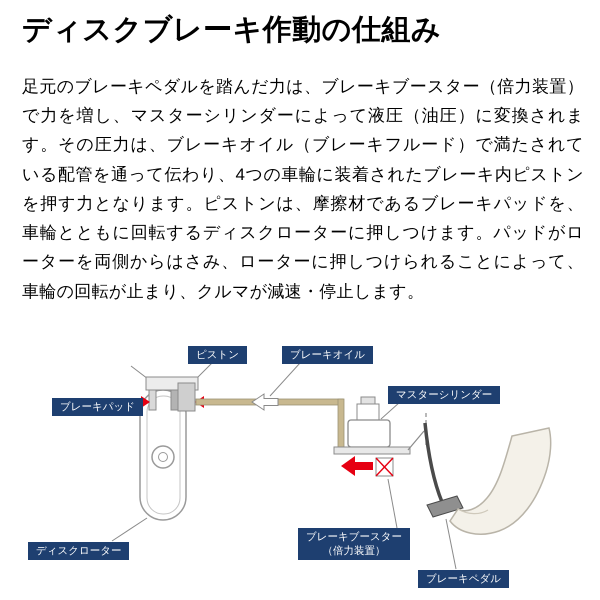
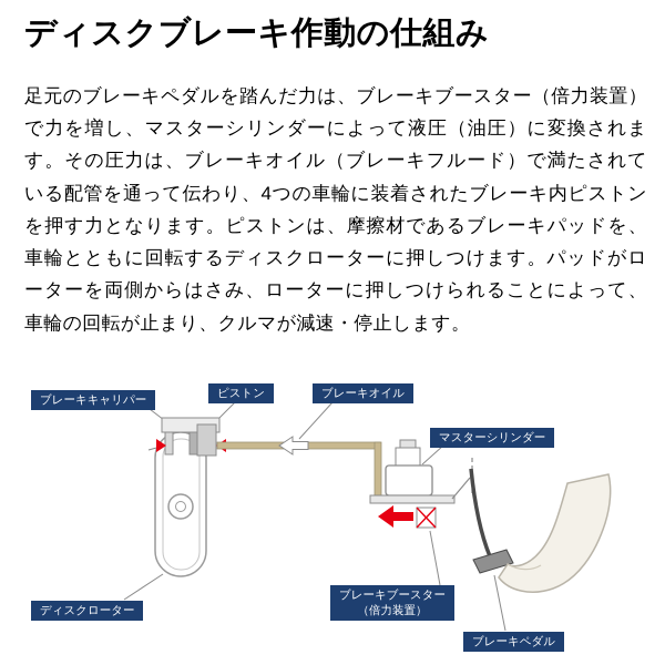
  ディスクブレーキ作動の仕組み
  足元のブレーキペダルを踏んだ力は、ブレーキブースター（倍力装置）で力を増し、マスターシリンダーによって液圧（油圧）に変換されます。その圧力は、ブレーキオイル（ブレーキフルード）で満たされている配管を通って伝わり、4つの車輪に装着されたブレーキ内ピストンを押す力となります。ピストンは、摩擦材であるブレーキパッドを、車輪とともに回転するディスクローターに押しつけます。パッドがローターを両側からはさみ、ローターに押しつけられることによって、車輪の回転が止まり、クルマが減速・停止します。
+ ブレーキキャリパー
  ピストン
  ブレーキオイル
- ブレーキパッド
  マスターシリンダー
  ディスクローター
  ブレーキブースター
  （倍力装置）
  ブレーキペダル
